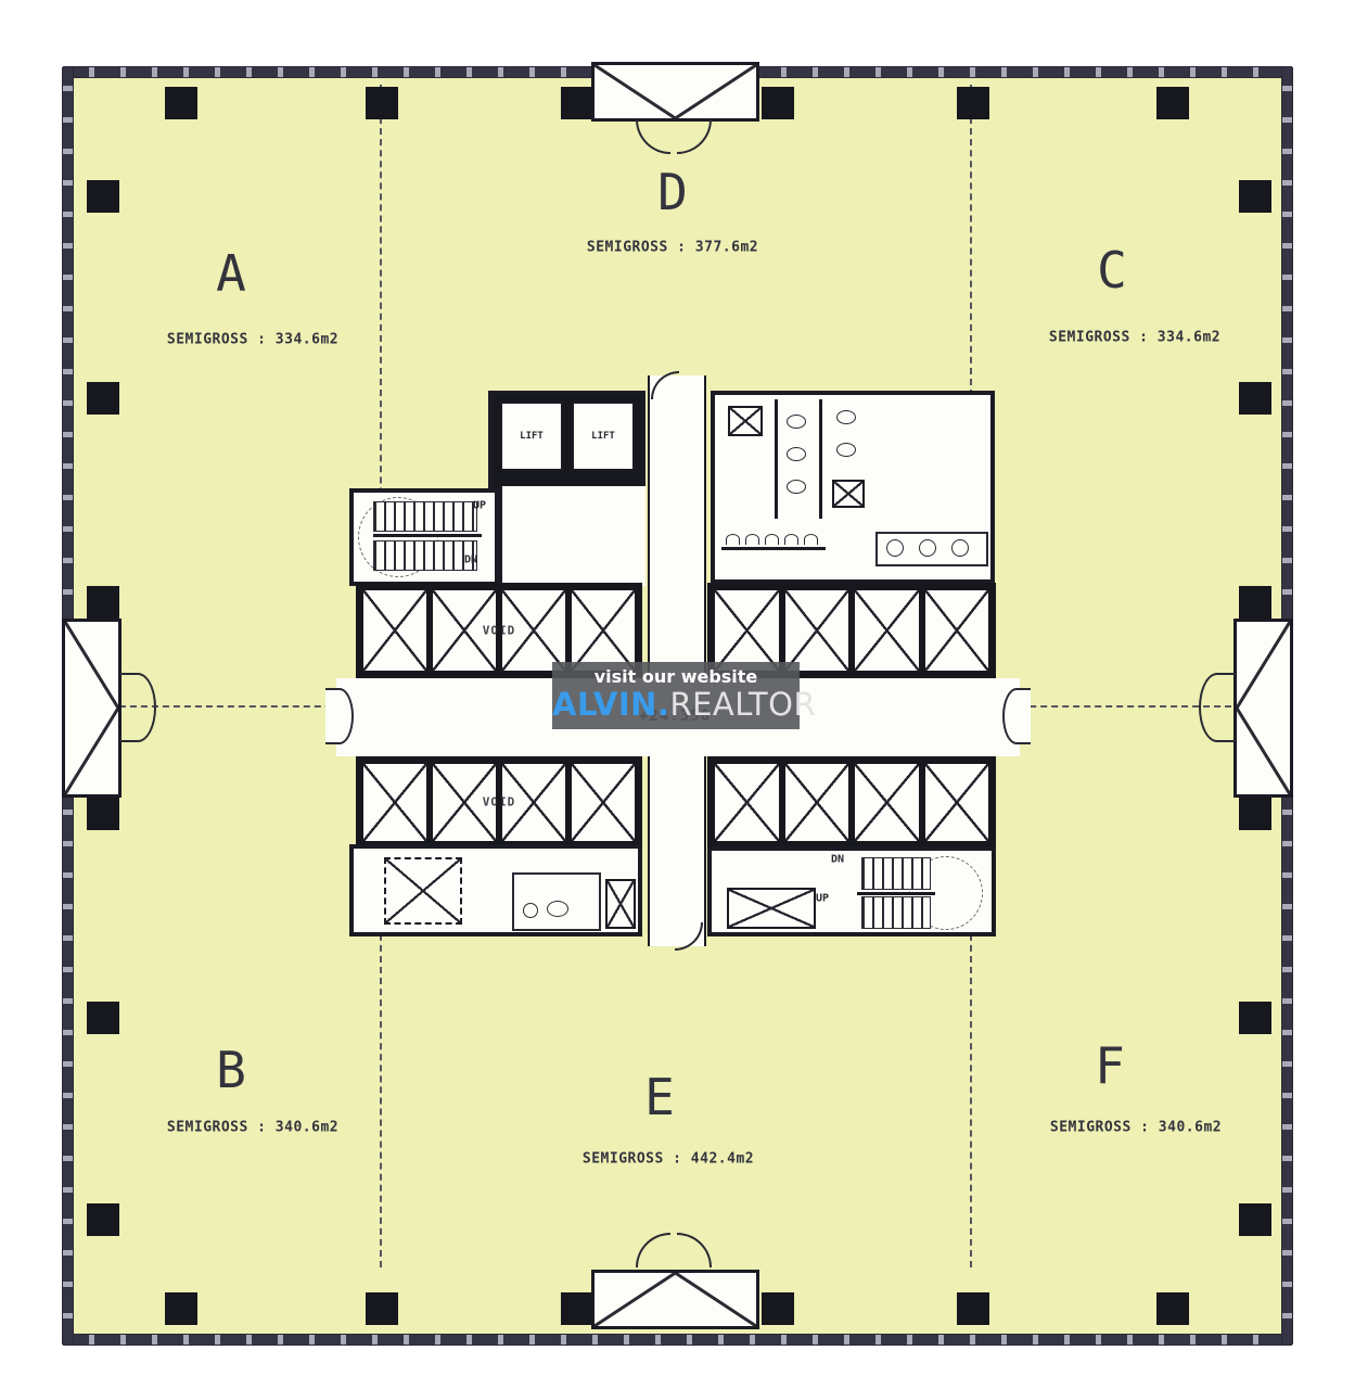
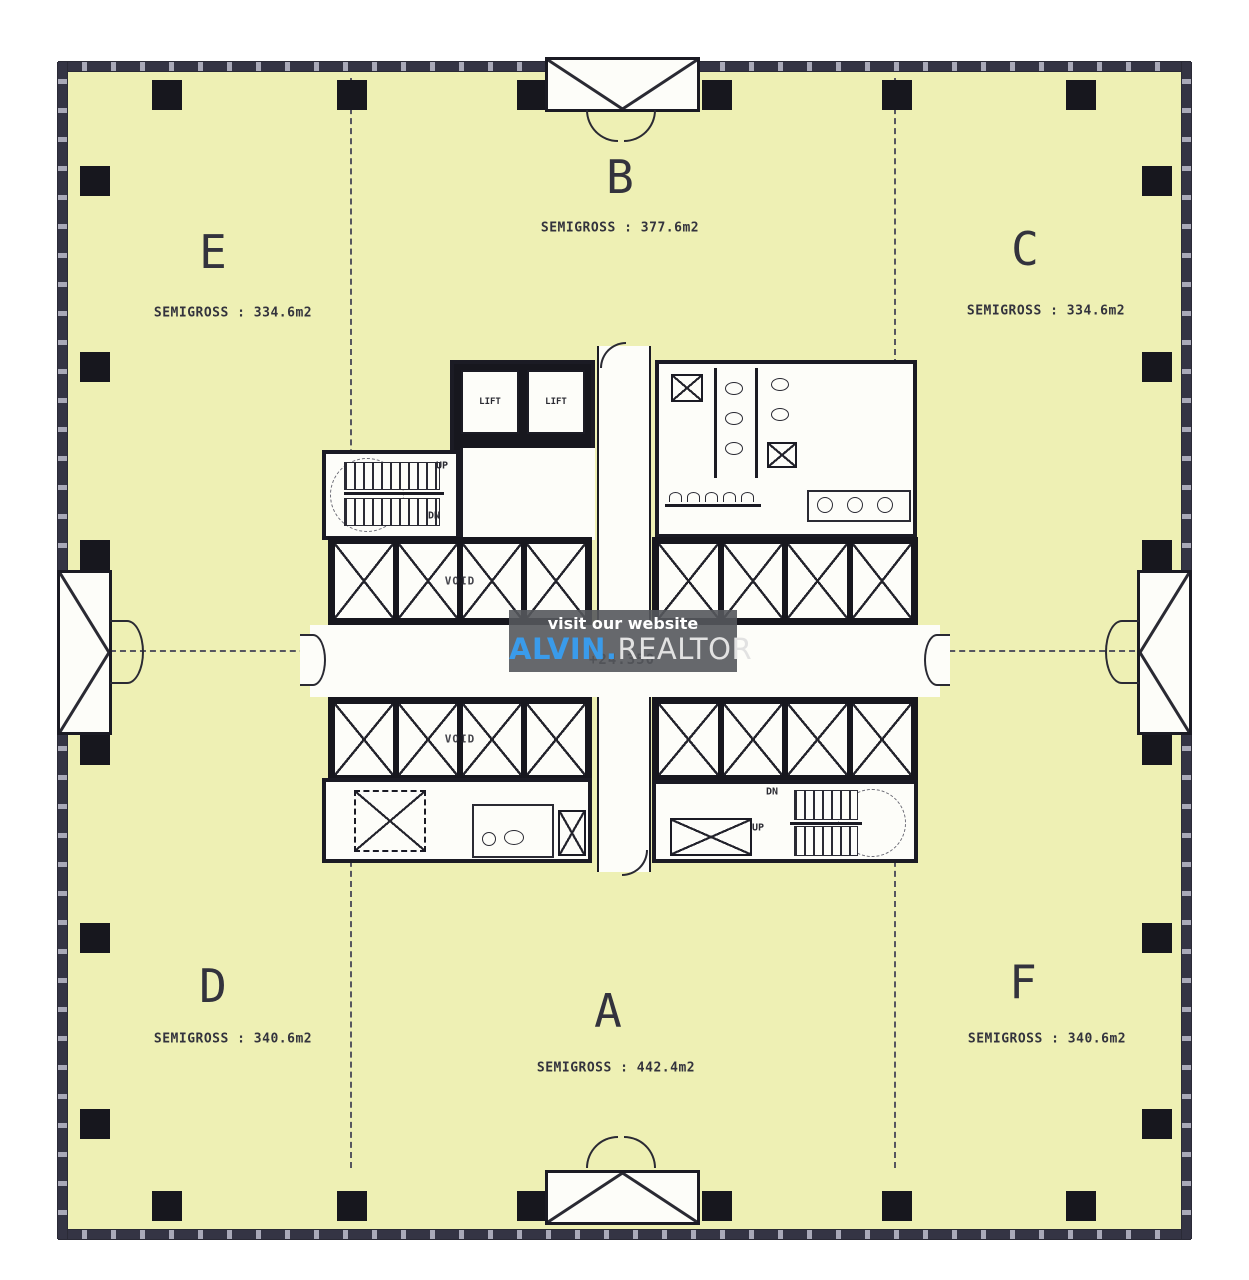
  LIFT
  LIFT
  UP
  DN
  VOID
  VOID
  DN
  UP
- A
+ E
  SEMIGROSS : 334.6m2
- D
+ B
  SEMIGROSS : 377.6m2
  C
  SEMIGROSS : 334.6m2
- B
+ D
  SEMIGROSS : 340.6m2
- E
+ A
  SEMIGROSS : 442.4m2
  F
  SEMIGROSS : 340.6m2
  visit our website
  ALVIN.REALTOR
